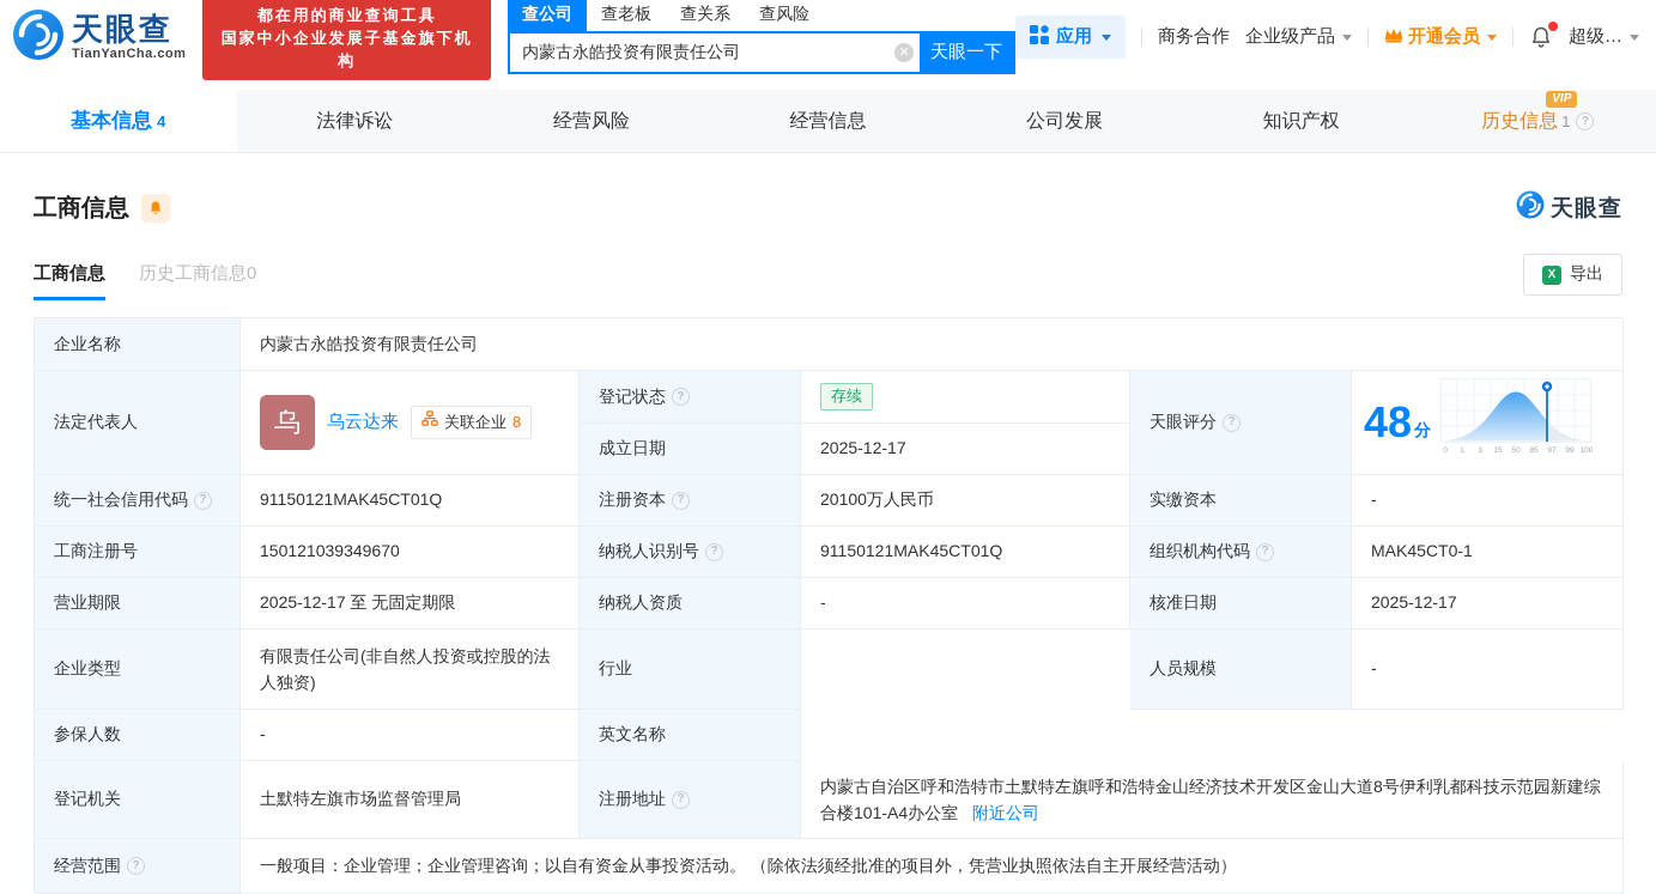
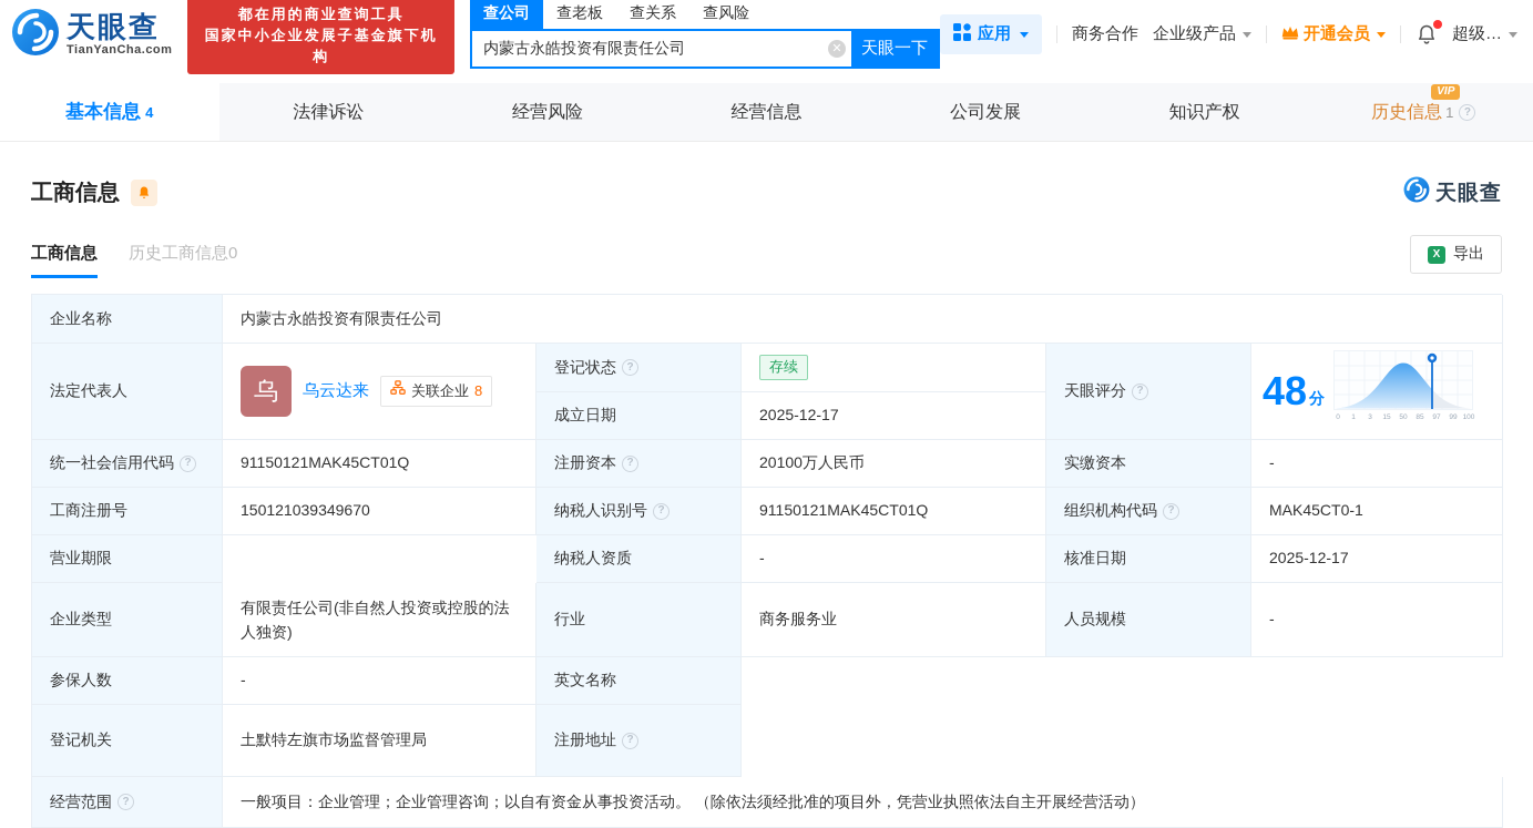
  天眼查
  TianYanCha.com
  都在用的商业查询工具
  国家中小企业发展子基金旗下机构
  查公司
  查老板
  查关系
  查风险
  内蒙古永皓投资有限责任公司
  ✕
  天眼一下
  应用
  商务合作
  企业级产品
  开通会员
  超级…
  基本信息
  4
  法律诉讼
  经营风险
  经营信息
  公司发展
  知识产权
  历史信息
  VIP
  1
  ?
  工商信息
  天眼查
  工商信息
  历史工商信息0
  X
  导出
  企业名称
  内蒙古永皓投资有限责任公司
  法定代表人
  乌
  乌云达来
  关联企业
  8
  登记状态
  ?
  存续
  成立日期
  2025-12-17
  天眼评分
  ?
  48
  分
  统一社会信用代码
  ?
  91150121MAK45CT01Q
  注册资本
  ?
  20100万人民币
  实缴资本
  -
  工商注册号
  150121039349670
  纳税人识别号
  ?
  91150121MAK45CT01Q
  组织机构代码
  ?
  MAK45CT0-1
  营业期限
- 2025-12-17 至 无固定期限
  纳税人资质
  -
  核准日期
  2025-12-17
  企业类型
  有限责任公司(非自然人投资或控股的法人独资)
  行业
+ 商务服务业
  人员规模
  -
  参保人数
  -
  英文名称
  登记机关
  土默特左旗市场监督管理局
  注册地址
  ?
- 内蒙古自治区呼和浩特市土默特左旗呼和浩特金山经济技术开发区金山大道8号伊利乳都科技示范园新建综合楼101-A4办公室 附近公司
  经营范围
  ?
  一般项目：企业管理；企业管理咨询；以自有资金从事投资活动。 （除依法须经批准的项目外，凭营业执照依法自主开展经营活动）
